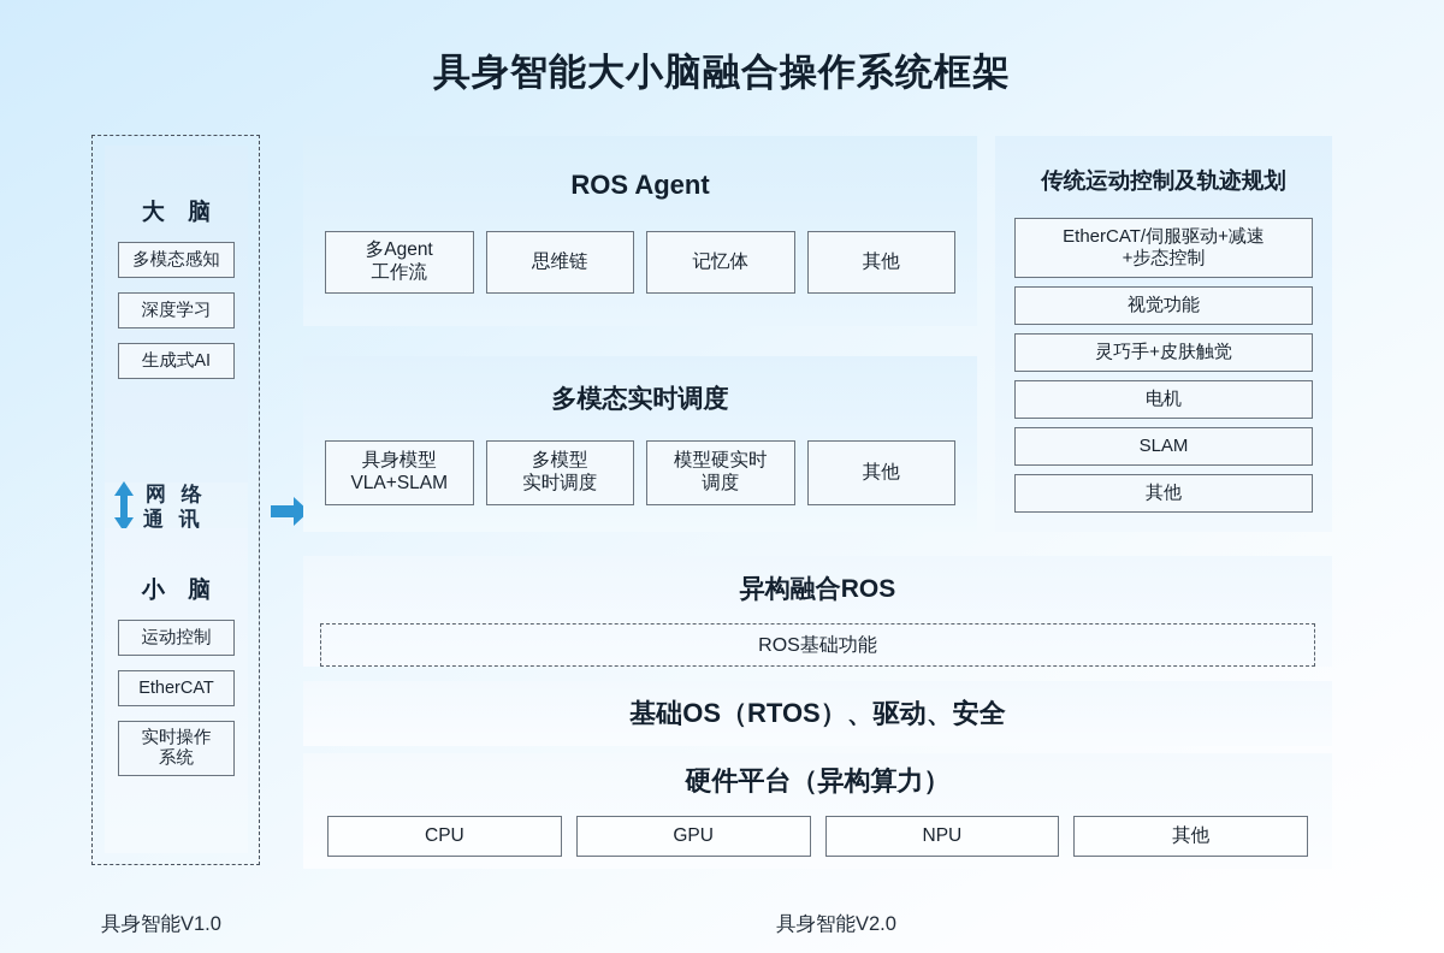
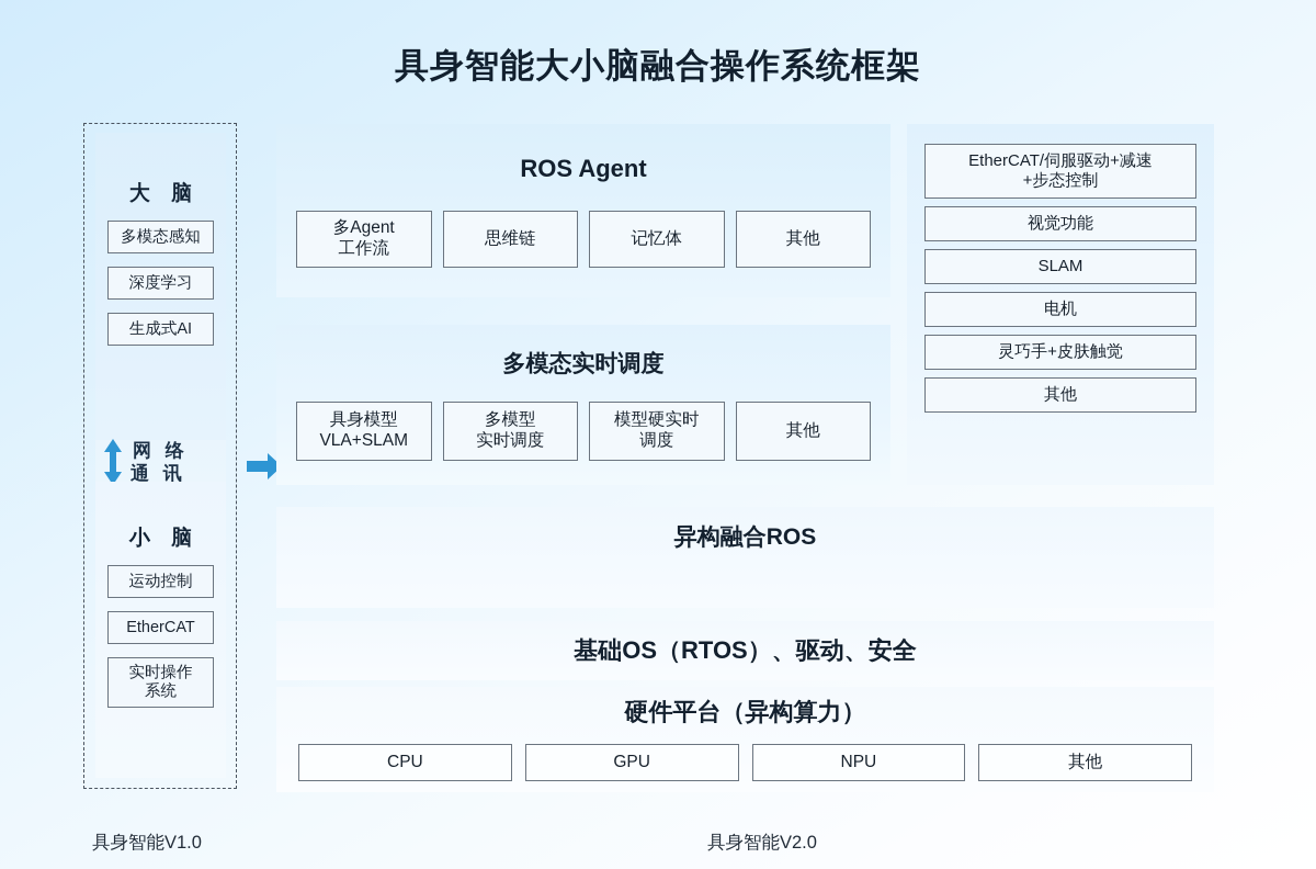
  具身智能大小脑融合操作系统框架
  大 脑
  多模态感知
  深度学习
  生成式AI
  网 络
  通 讯
  小 脑
  运动控制
  EtherCAT
  实时操作
  系统
  ROS Agent
  多Agent
  工作流
  思维链
  记忆体
  其他
  多模态实时调度
  具身模型
  VLA+SLAM
  多模型
  实时调度
  模型硬实时
  调度
  其他
- 传统运动控制及轨迹规划
  EtherCAT/伺服驱动+减速
  +步态控制
  视觉功能
- 灵巧手+皮肤触觉
+ SLAM
  电机
- SLAM
+ 灵巧手+皮肤触觉
  其他
  异构融合ROS
- ROS基础功能
  基础OS（RTOS）、驱动、安全
  硬件平台（异构算力）
  CPU
  GPU
  NPU
  其他
  具身智能V1.0
  具身智能V2.0
